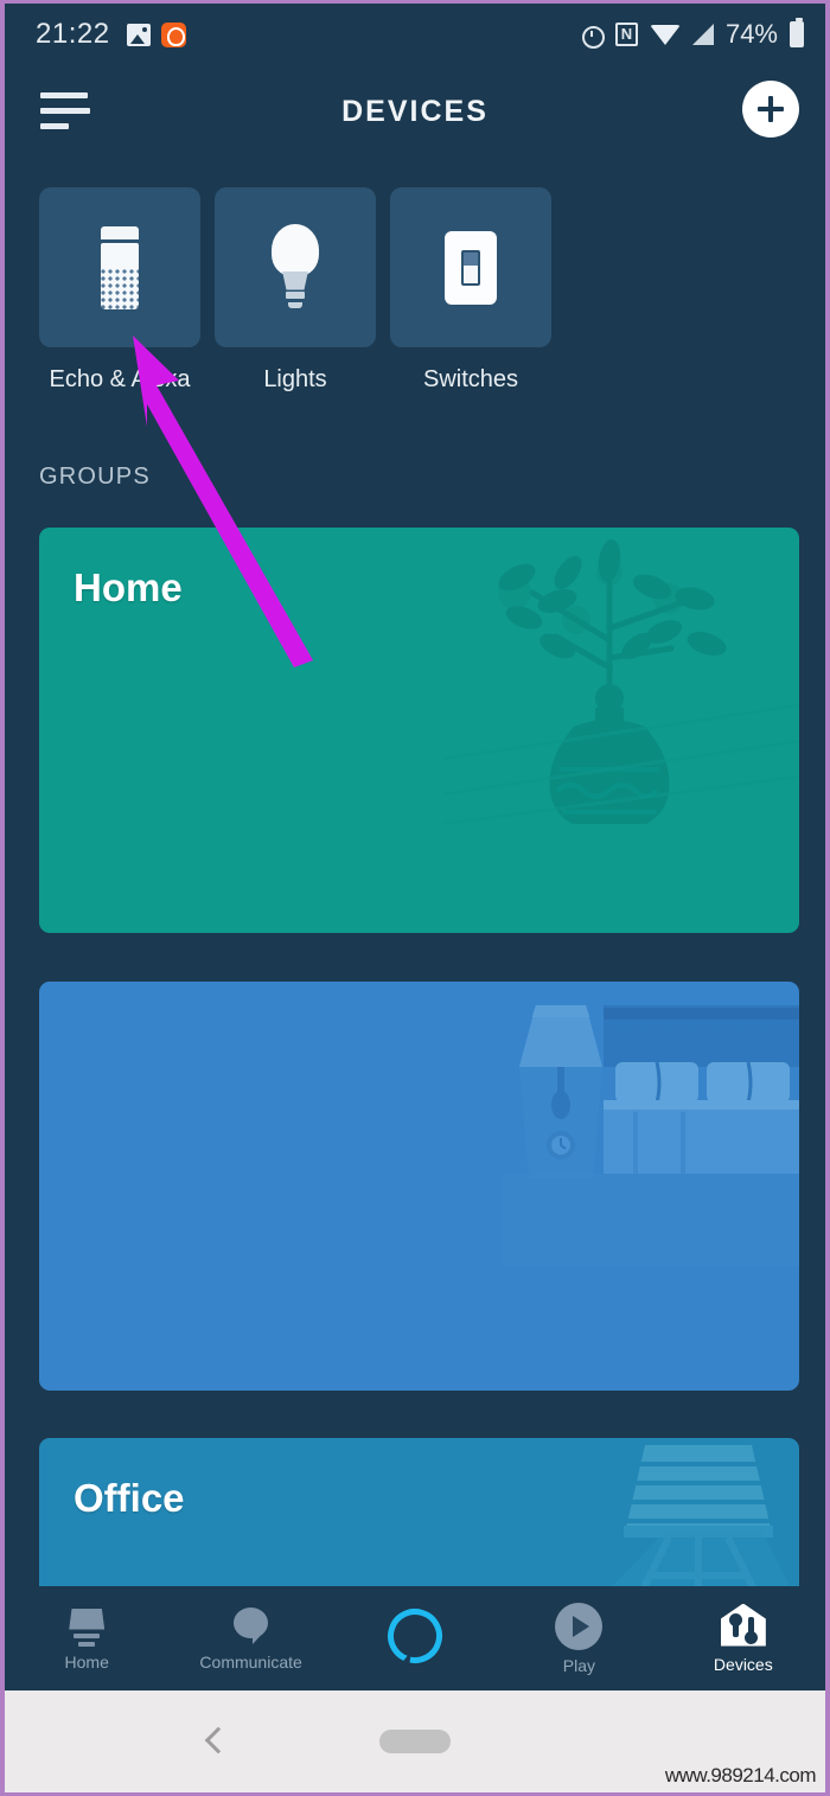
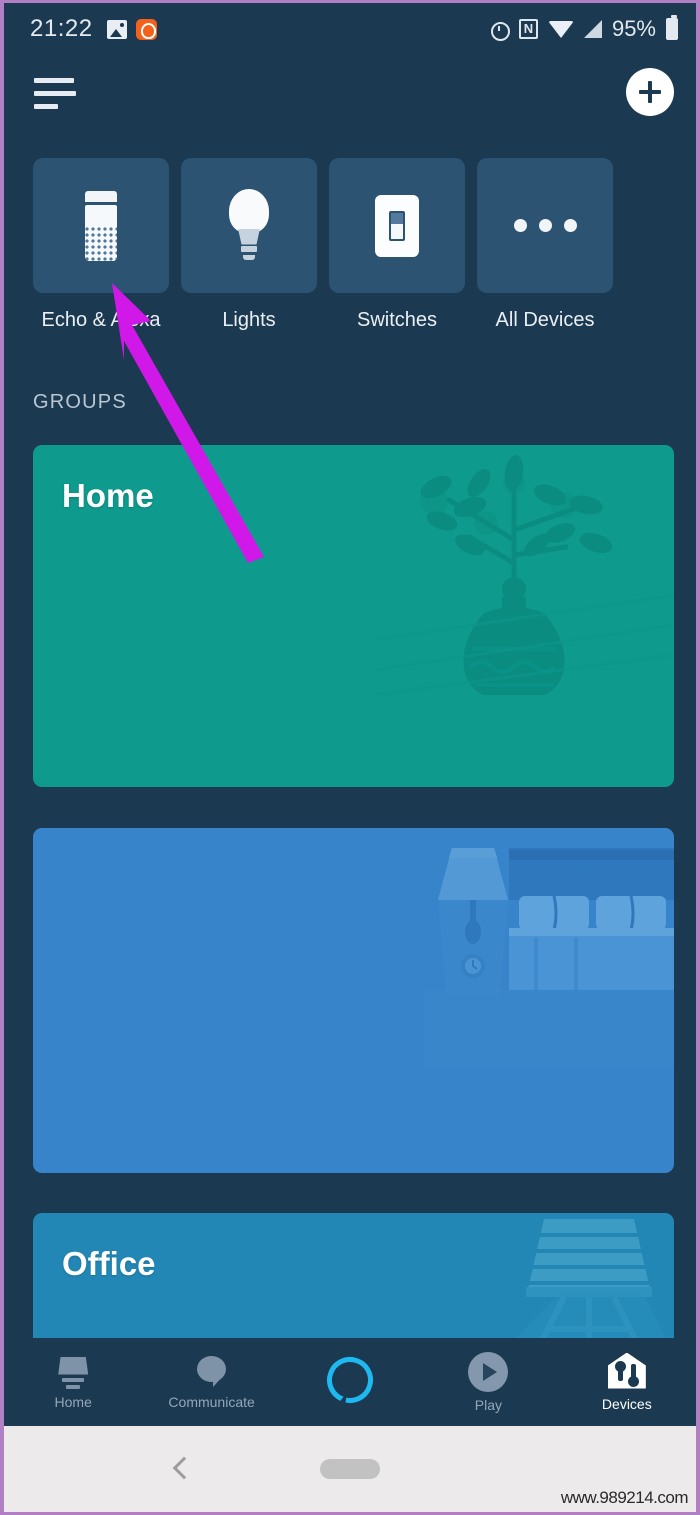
  21:22
  N
- 74%
+ 95%
- DEVICES
  Echo & Aa
  Lights
  Switches
+ All Devices
  GROUPS
  Home
  Office
  Home
  Communicate
  Play
  Devices
  www.989214.com
